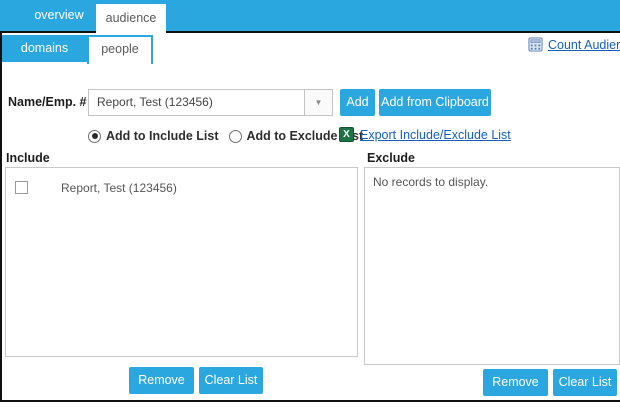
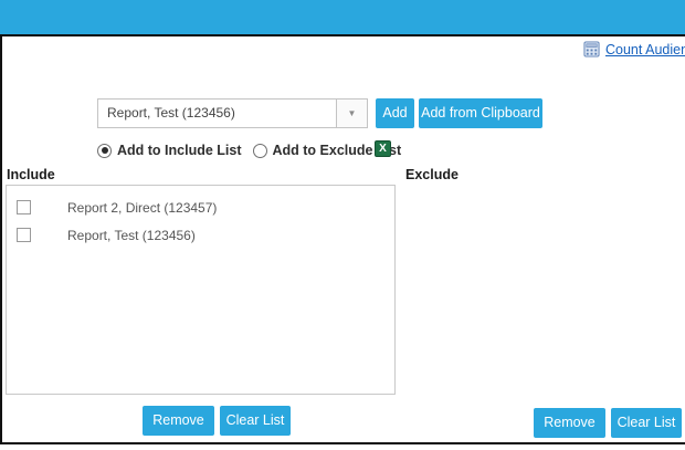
- overview
- audience
- domains
- people
  Count Audie
- Name/Emp. #
  Report, Test (123456)
  ▼
  Add
  Add from Clipboard
  Add to Include List
  Add to Excludest
  X
- Export Include/Exclude List
  Include
+ Report 2, Direct (123457)
  Report, Test (123456)
  Remove
  Clear List
  Exclude
- No records to display.
  Remove
  Clear List
